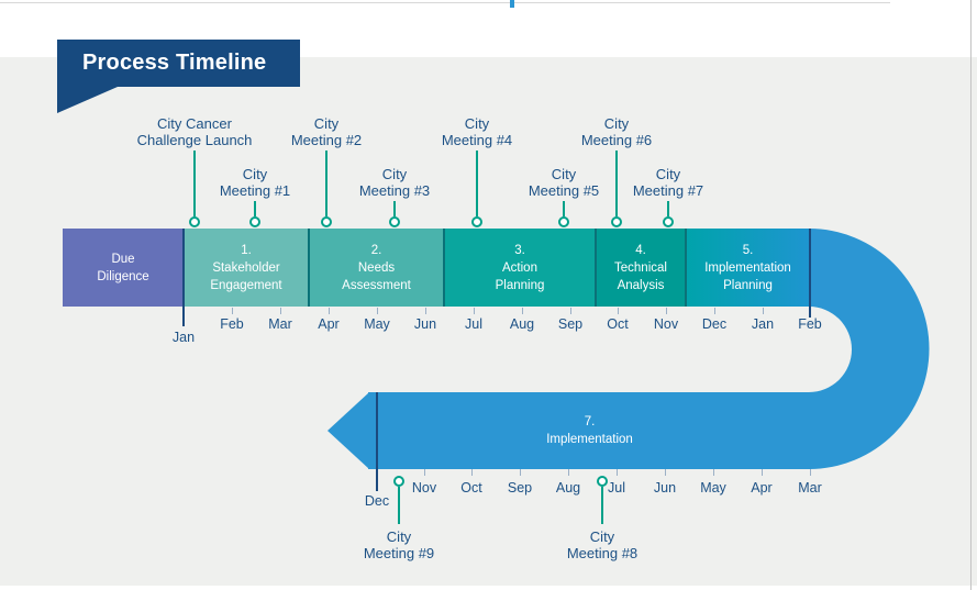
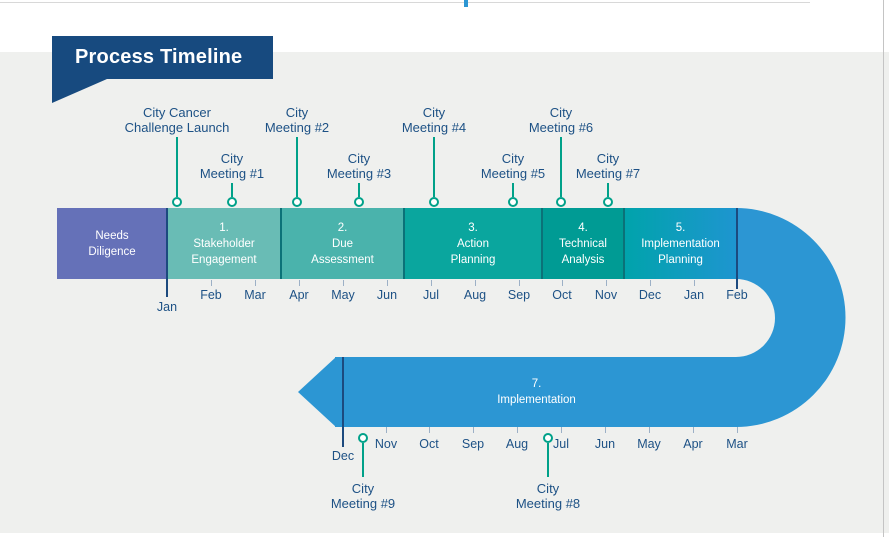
  7.
  Implementation
- Due
+ Needs
  Diligence
  1.
  Stakeholder
  Engagement
  2.
- Needs
+ Due
  Assessment
  3.
  Action
  Planning
  4.
  Technical
  Analysis
  5.
  Implementation
  Planning
  Jan
  Feb
  Mar
  Apr
  May
  Jun
  Jul
  Aug
  Sep
  Oct
  Nov
  Dec
  Jan
  Feb
  Dec
  Nov
  Oct
  Sep
  Aug
  Jul
  Jun
  May
  Apr
  Mar
  City Cancer
  Challenge Launch
  City
  Meeting #1
  City
  Meeting #2
  City
  Meeting #3
  City
  Meeting #4
  City
  Meeting #5
  City
  Meeting #6
  City
  Meeting #7
  City
  Meeting #9
  City
  Meeting #8
  Process Timeline
